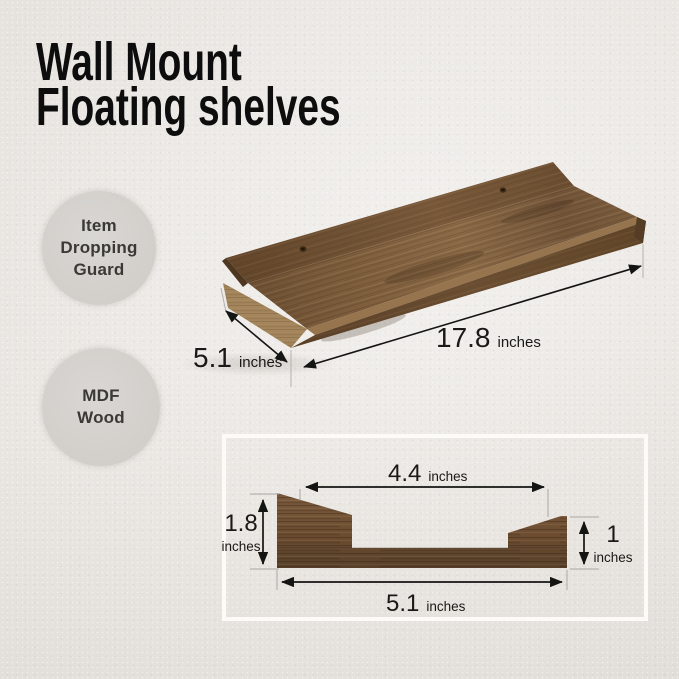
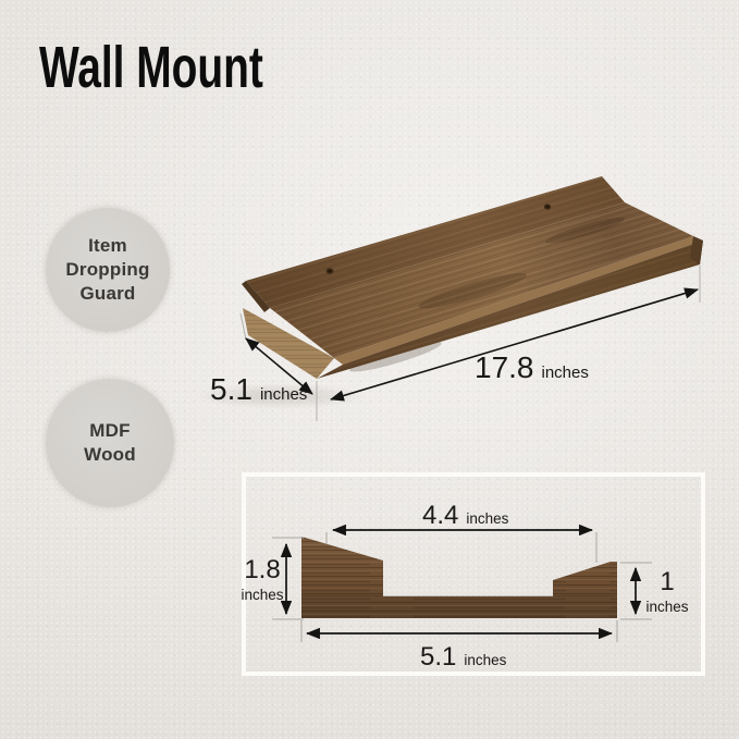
  Wall Mount
- Floating shelves
  Item
  Dropping
  Guard
  MDF
  Wood
  17.8
  inches
  5.1
  inches
  4.4
  inches
  1.8
  inches
  1
  inches
  5.1
  inches
